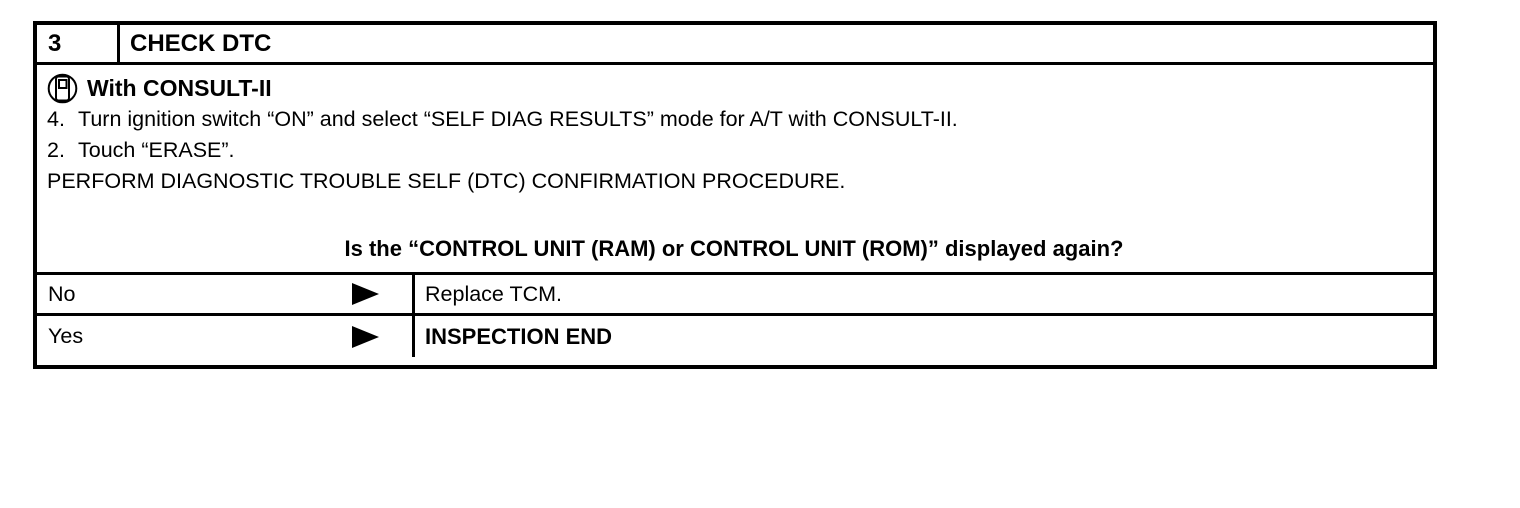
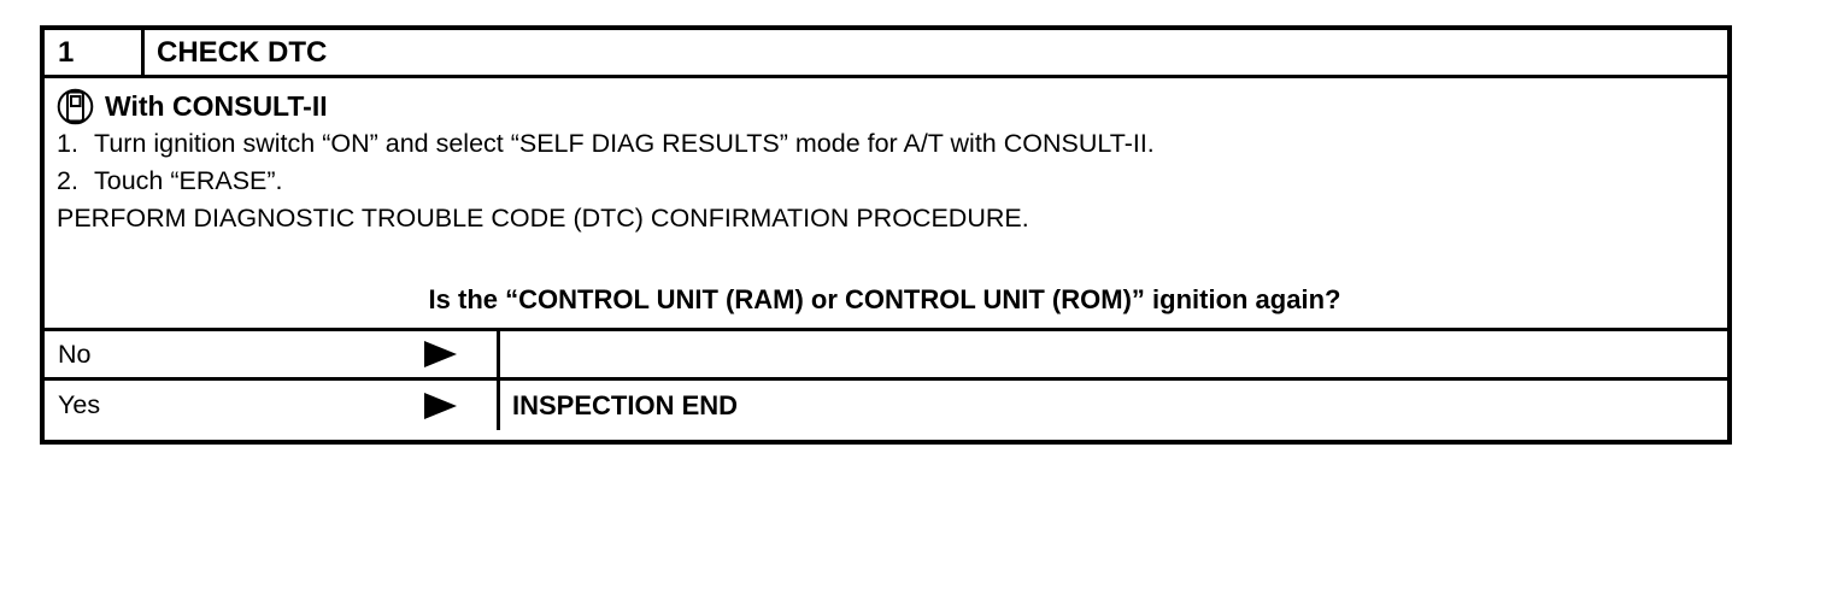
- 3
+ 1
  CHECK DTC
  With CONSULT-II
- 4.
+ 1.
  Turn ignition switch “ON” and select “SELF DIAG RESULTS” mode for A/T with CONSULT-II.
  2.
  Touch “ERASE”.
- PERFORM DIAGNOSTIC TROUBLE SELF (DTC) CONFIRMATION PROCEDURE.
+ PERFORM DIAGNOSTIC TROUBLE CODE (DTC) CONFIRMATION PROCEDURE.
- Is the “CONTROL UNIT (RAM) or CONTROL UNIT (ROM)” displayed again?
+ Is the “CONTROL UNIT (RAM) or CONTROL UNIT (ROM)” ignition again?
  No
- Replace TCM.
  Yes
  INSPECTION END
